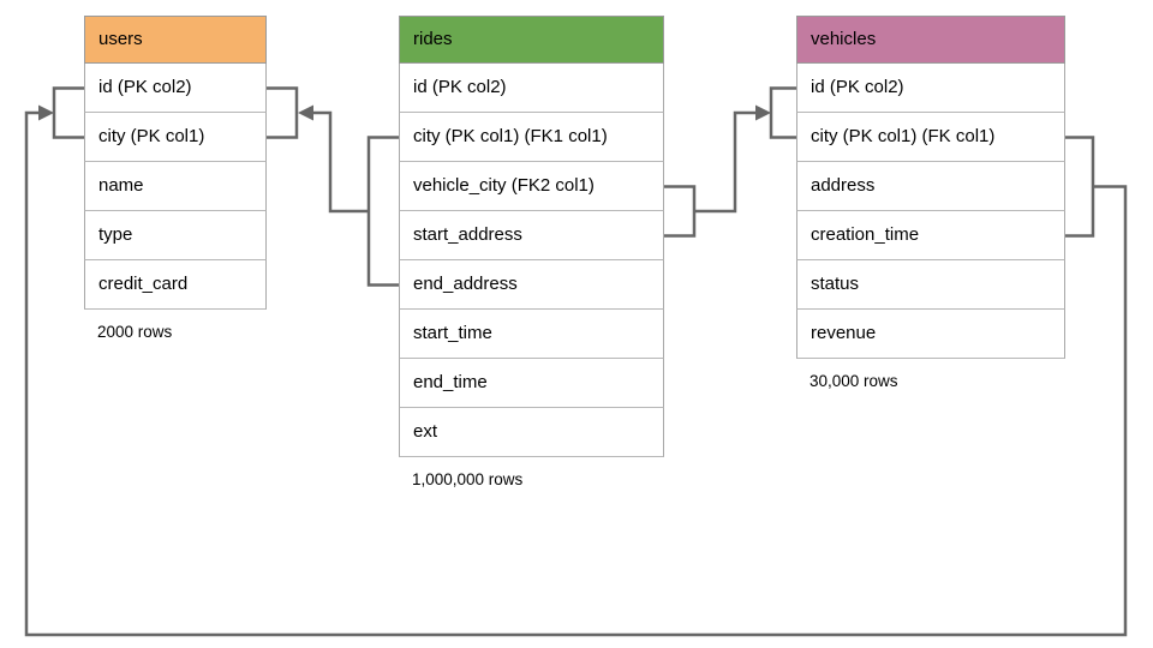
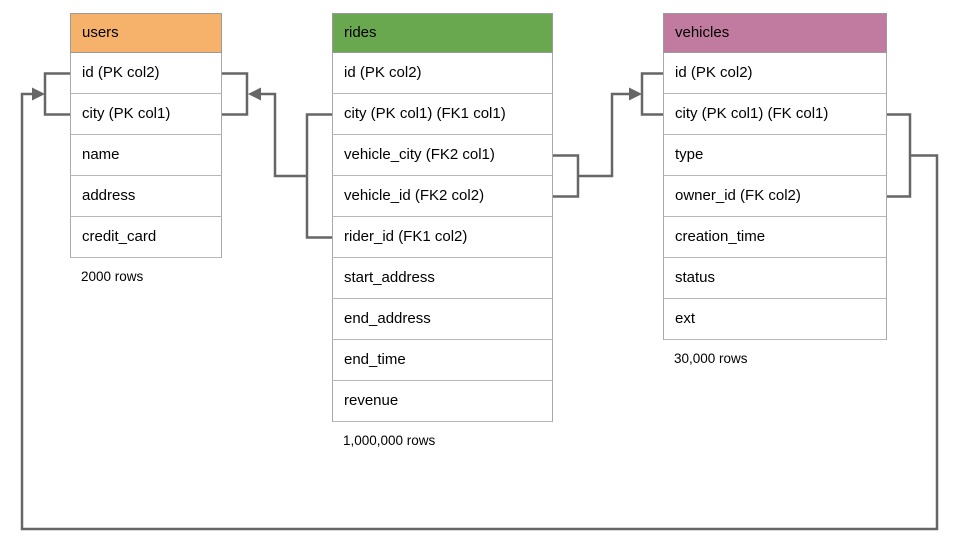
  users
  id (PK col2)
  city (PK col1)
  name
- type
+ address
  credit_card
  2000 rows
  rides
  id (PK col2)
  city (PK col1) (FK1 col1)
  vehicle_city (FK2 col1)
+ vehicle_id (FK2 col2)
+ rider_id (FK1 col2)
  start_address
  end_address
- start_time
  end_time
- ext
+ revenue
  1,000,000 rows
  vehicles
  id (PK col2)
  city (PK col1) (FK col1)
- address
+ type
+ owner_id (FK col2)
  creation_time
  status
- revenue
+ ext
  30,000 rows
